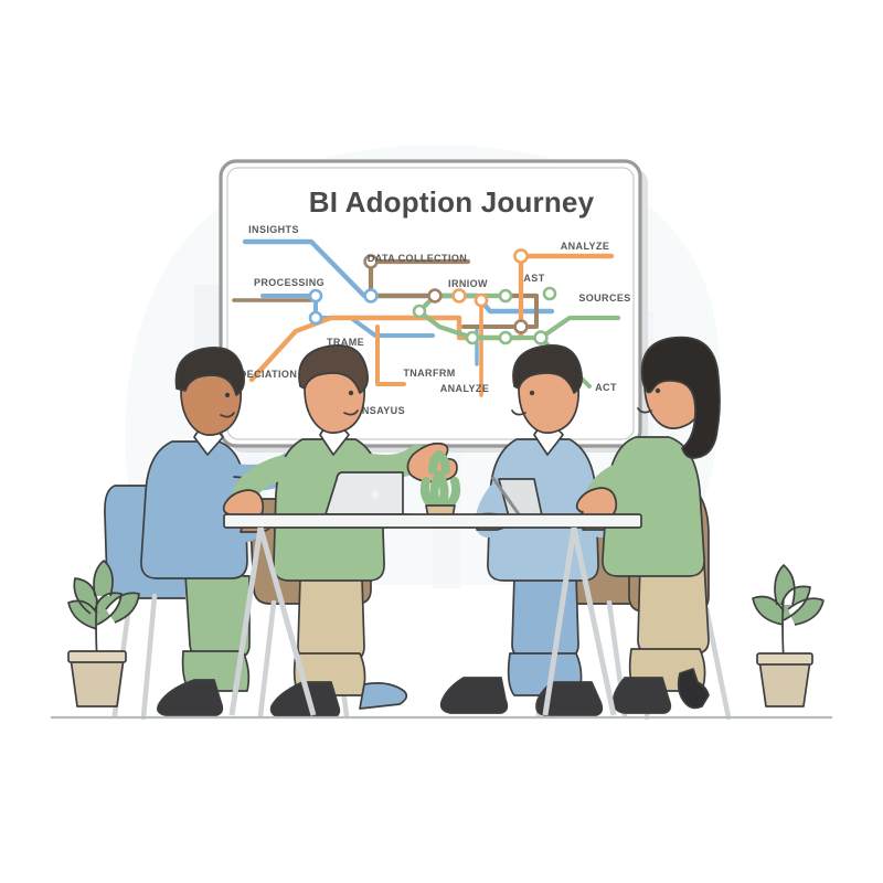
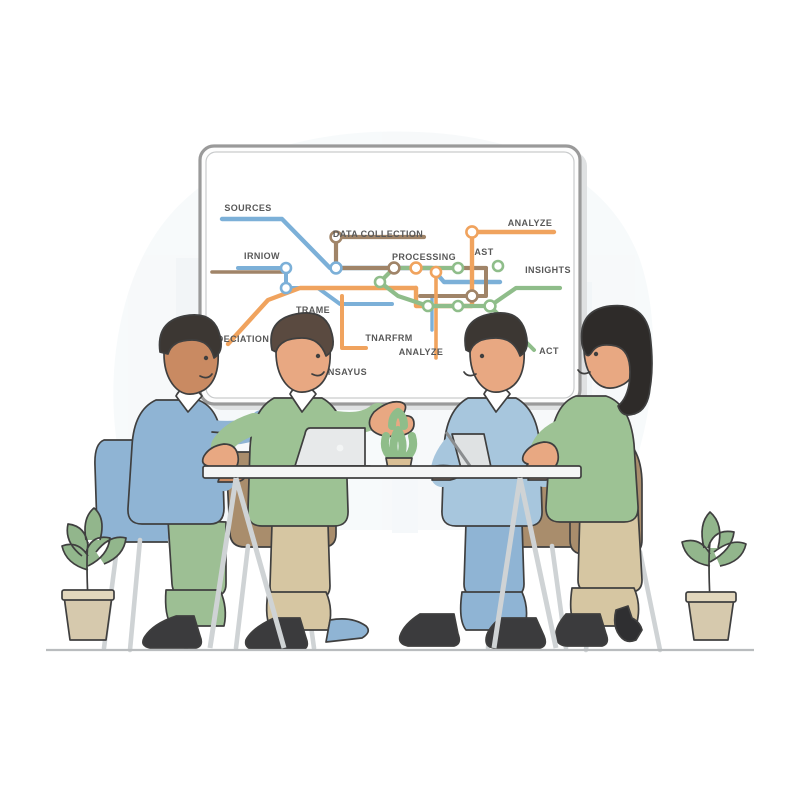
- BI Adoption Journey
- INSIGHTS
+ SOURCES
- PROCESSING
+ IRNIOW
  DATA COLLECTION
  ANALYZE
- IRNIOW
+ PROCESSING
  AST
- SOURCES
+ INSIGHTS
  TRAME
  ECIATION
  TNARFRM
  ANALYZE
  ACT
  NSAYUS
